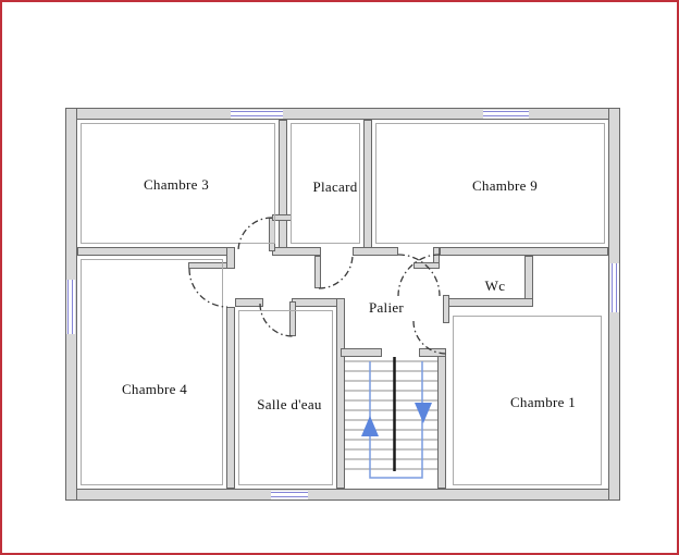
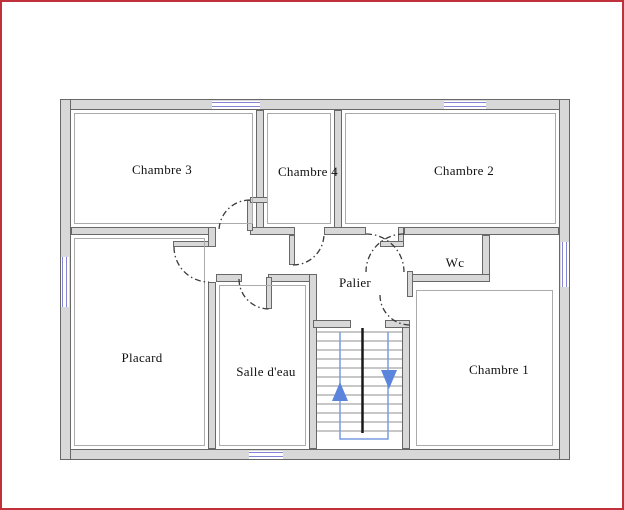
  Chambre 3
- Placard
+ Chambre 4
- Chambre 9
+ Chambre 2
  Wc
  Palier
- Chambre 4
+ Placard
  Salle d'eau
  Chambre 1
